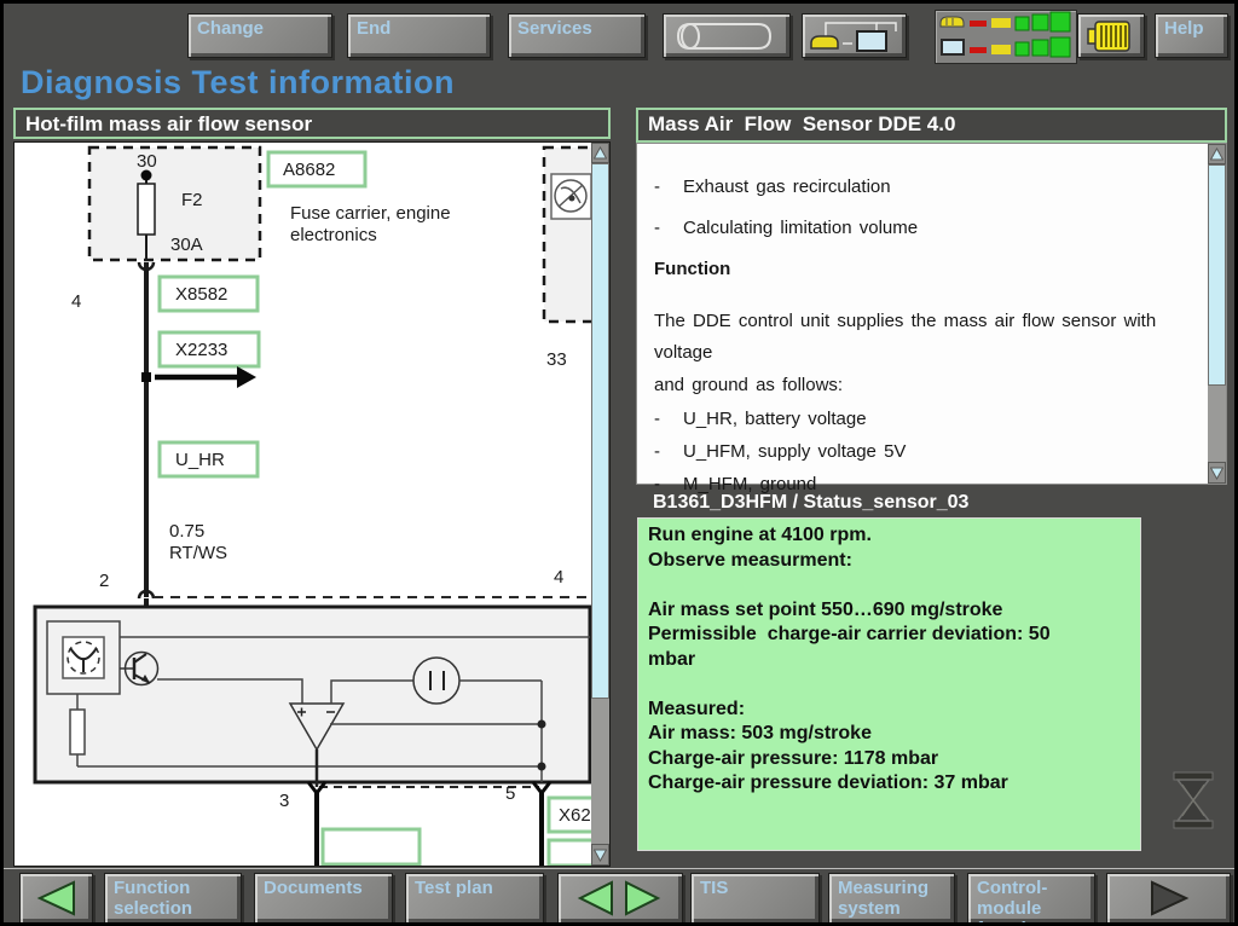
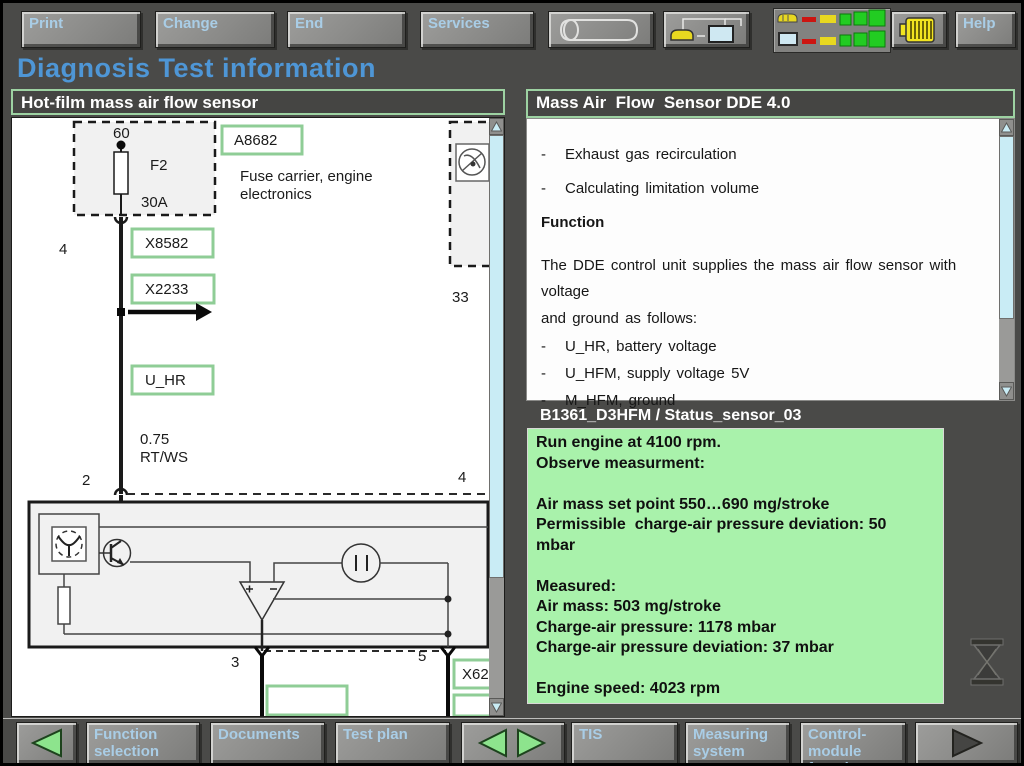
+ Print
  Change
  End
  Services
  Help
  Diagnosis Test information
  Hot-film mass air flow sensor
- 30
+ 60
  F2
  30A
  A8682
  Fuse carrier, engine
  electronics
  33
  4
  X8582
  X2233
  U_HR
  0.75
  RT/WS
  2
  4
  3
  5
  X62
  Mass Air Flow Sensor DDE 4.0
  -
  Exhaust gas recirculation
  -
  Calculating limitation volume
  Function
  The DDE control unit supplies the mass air flow sensor with voltage
  and ground as follows:
  -
  U_HR, battery voltage
  -
  U_HFM, supply voltage 5V
  -
  M_HFM, ground
  B1361_D3HFM / Status_sensor_03
  Run engine at 4100 rpm.
  Observe measurment:
  Air mass set point 550…690 mg/stroke
- Permissible charge-air carrier deviation: 50
+ Permissible charge-air pressure deviation: 50
  mbar
  Measured:
  Air mass: 503 mg/stroke
  Charge-air pressure: 1178 mbar
  Charge-air pressure deviation: 37 mbar
+ Engine speed: 4023 rpm
  Function
  selection
  Documents
  Test plan
  TIS
  Measuring
  system
  Control-module
